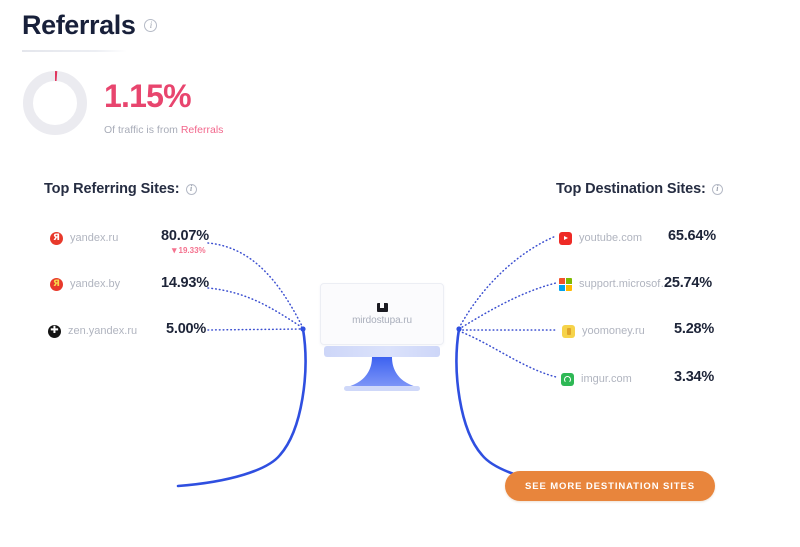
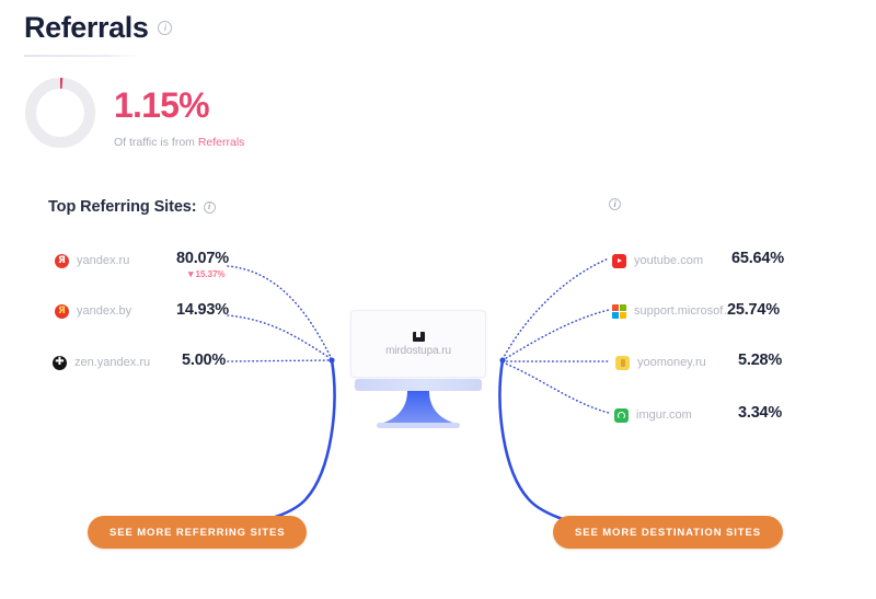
  Referrals
  i
  1.15%
  Of traffic is from Referrals
  Top Referring Sites:
  i
  Я
  yandex.ru
  80.07%
  ▾
- 19.33%
+ 15.37%
  Я
  yandex.by
  14.93%
  ✚
  zen.yandex.ru
  5.00%
- Top Destination Sites:
  i
  youtube.com
  65.64%
  support.microsof…
  25.74%
  yoomoney.ru
  5.28%
  imgur.com
  3.34%
  mirdostupa.ru
+ SEE MORE REFERRING SITES
  SEE MORE DESTINATION SITES
